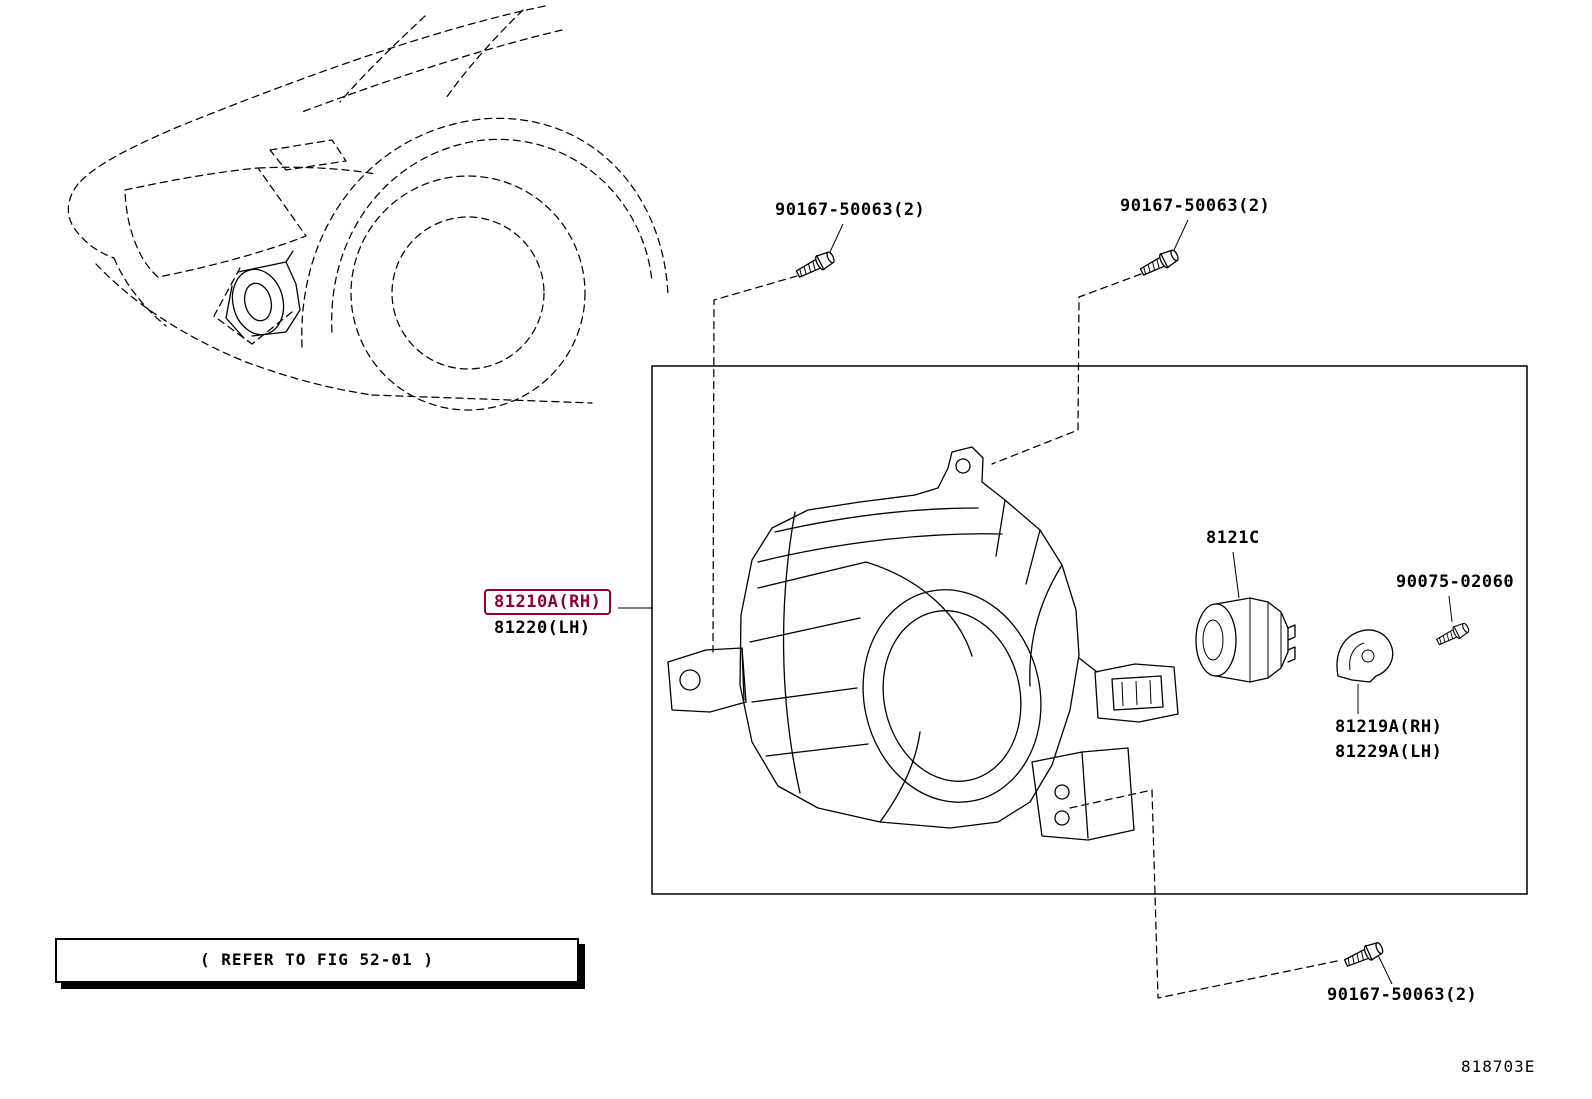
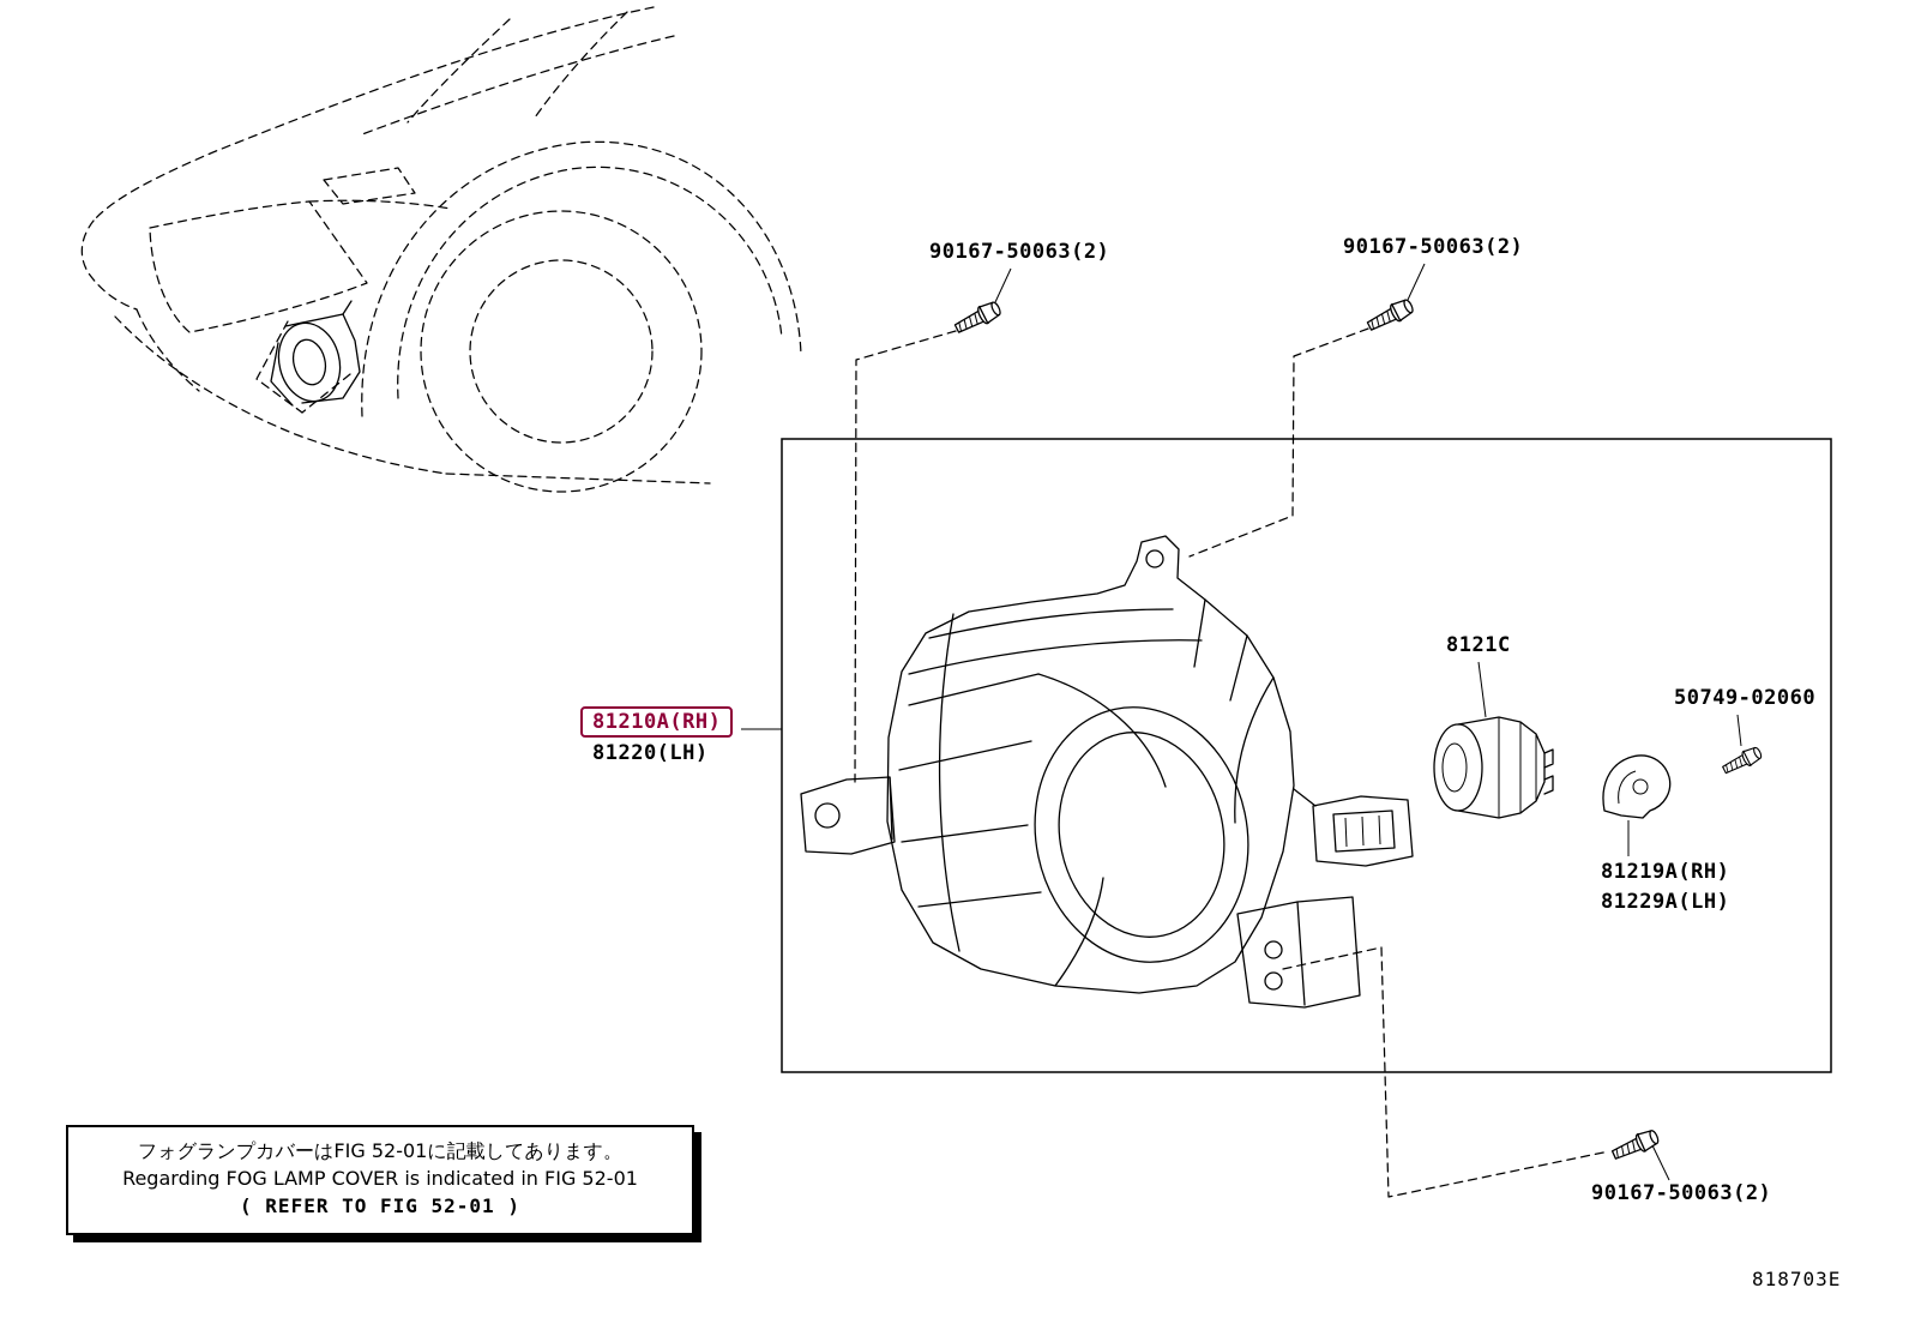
  90167-50063(2)
  90167-50063(2)
  8121C
- 90075-02060
+ 50749-02060
  81210A(RH)
  81220(LH)
  81219A(RH)
  81229A(LH)
  90167-50063(2)
+ フォグランプカバーはFIG 52-01に記載してあります。
+ Regarding FOG LAMP COVER is indicated in FIG 52-01
  ( REFER TO FIG 52-01 )
  818703E
